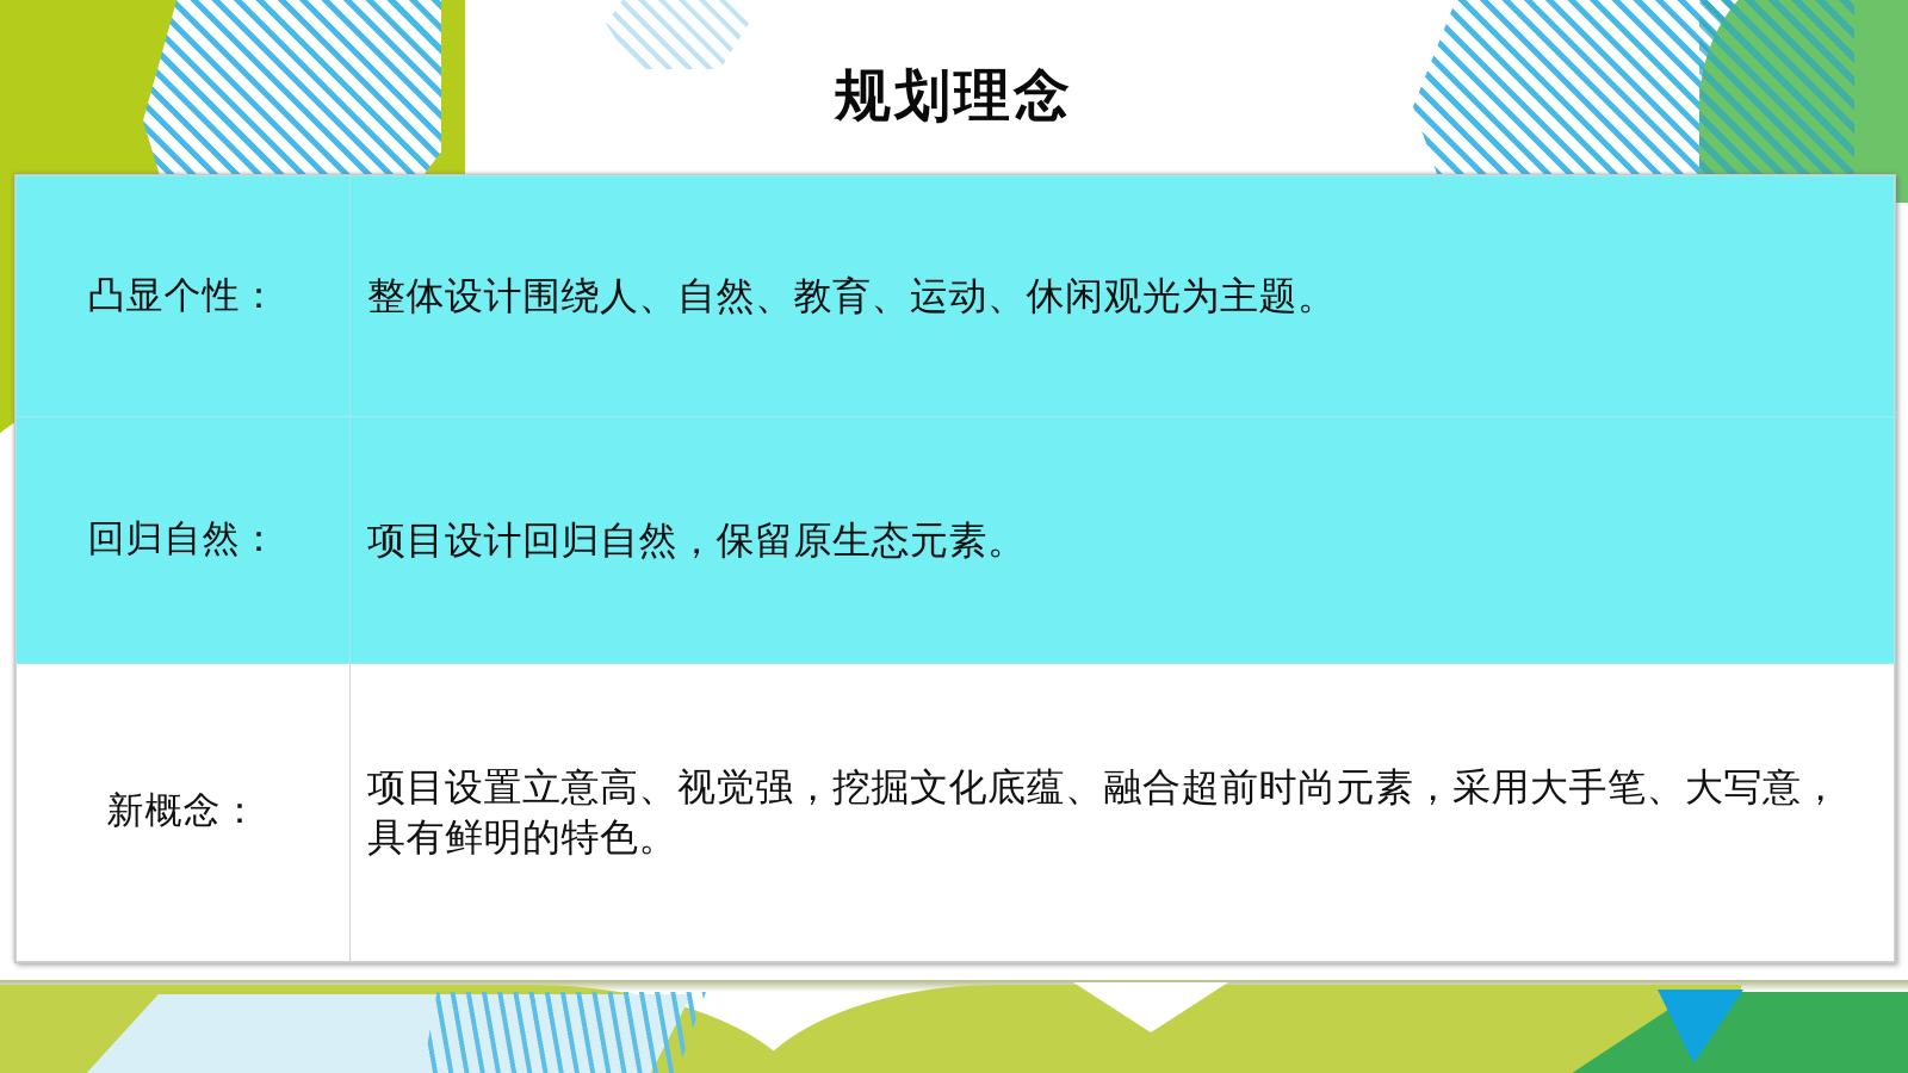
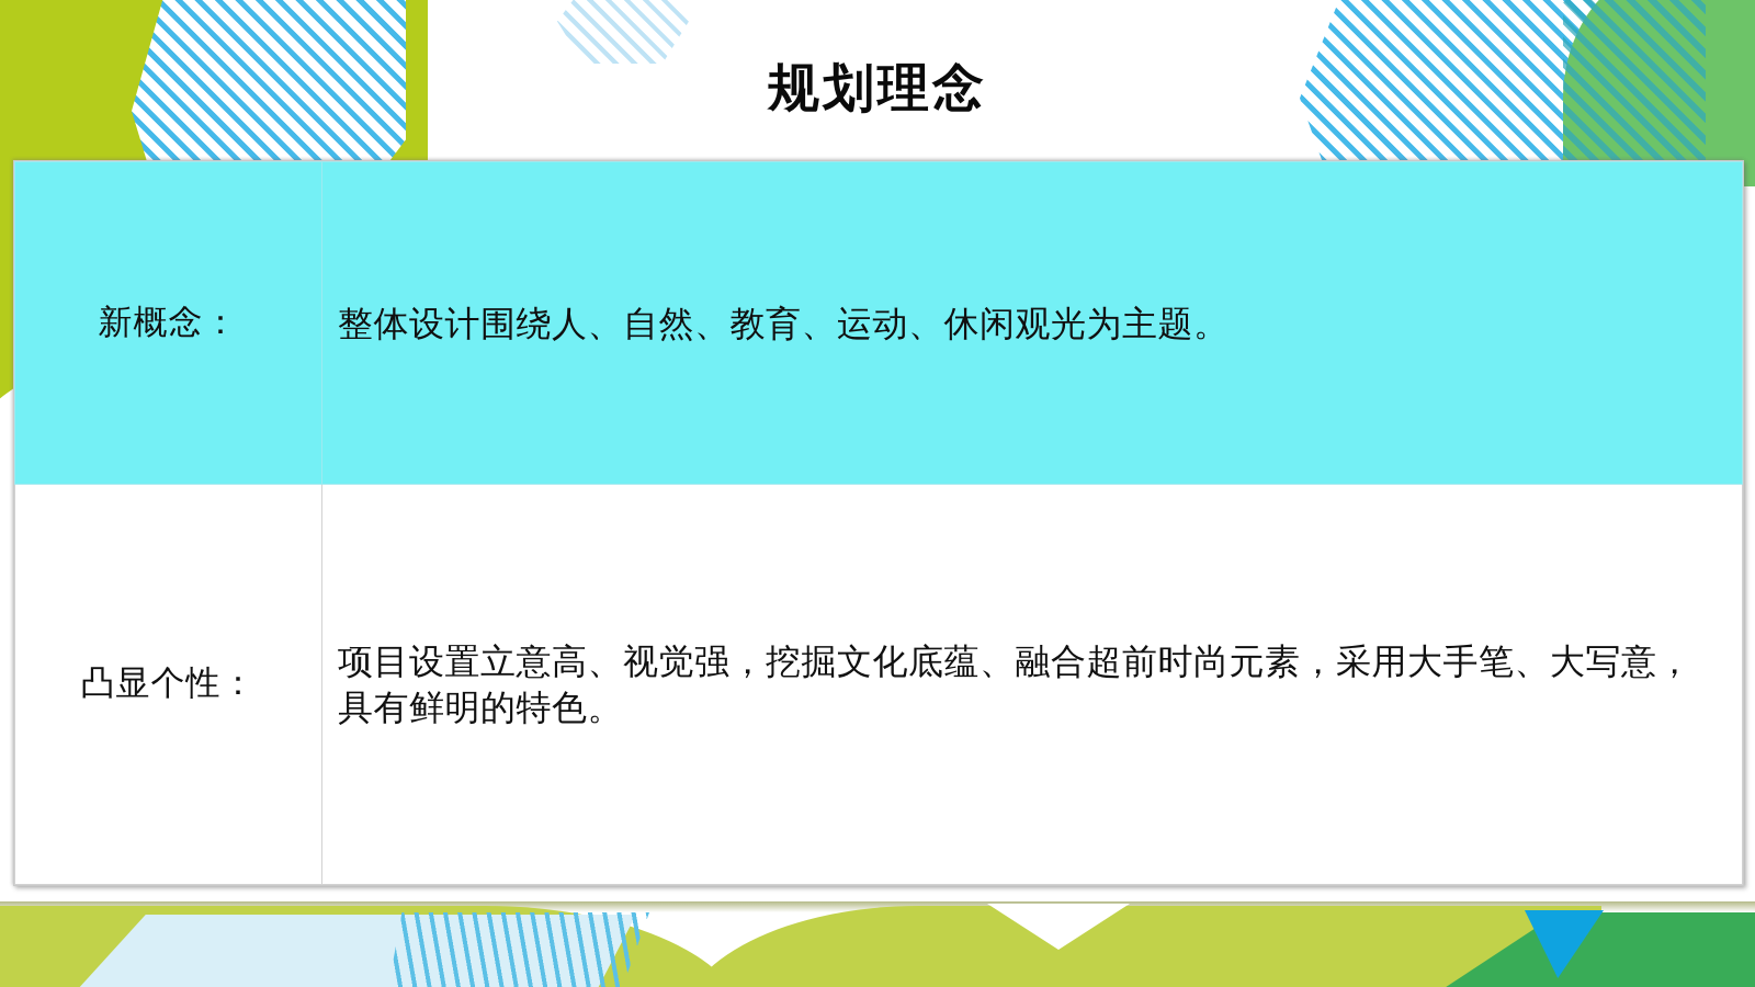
  规划理念
- 凸显个性：	整体设计围绕人、自然、教育、运动、休闲观光为主题。
+ 新概念：	整体设计围绕人、自然、教育、运动、休闲观光为主题。
- 回归自然：	项目设计回归自然，保留原生态元素。
- 新概念：	项目设置立意高、视觉强，挖掘文化底蕴、融合超前时尚元素，采用大手笔、大写意，具有鲜明的特色。
+ 凸显个性：	项目设置立意高、视觉强，挖掘文化底蕴、融合超前时尚元素，采用大手笔、大写意，具有鲜明的特色。
